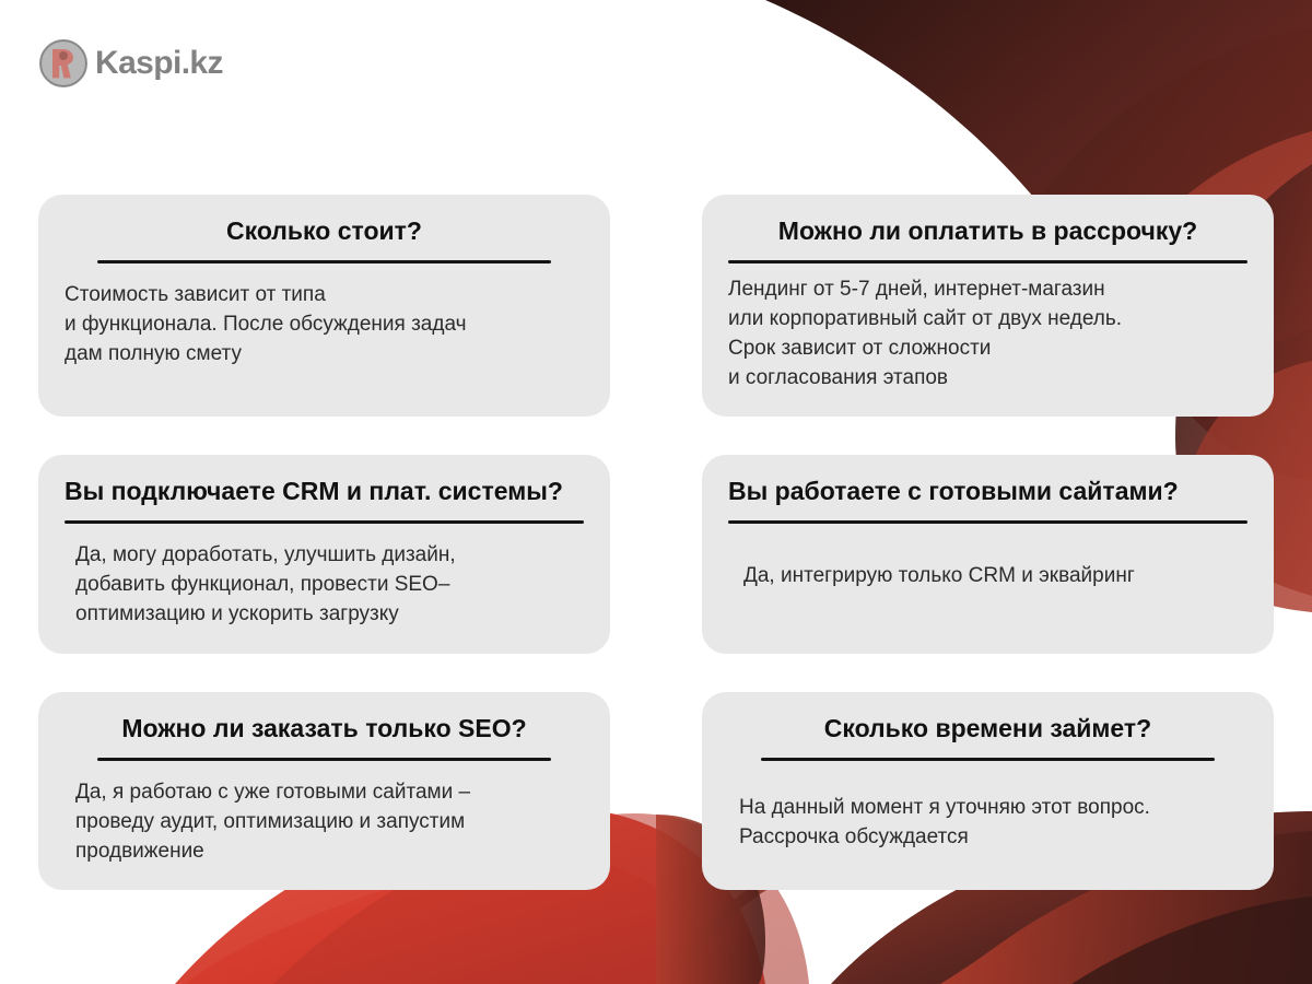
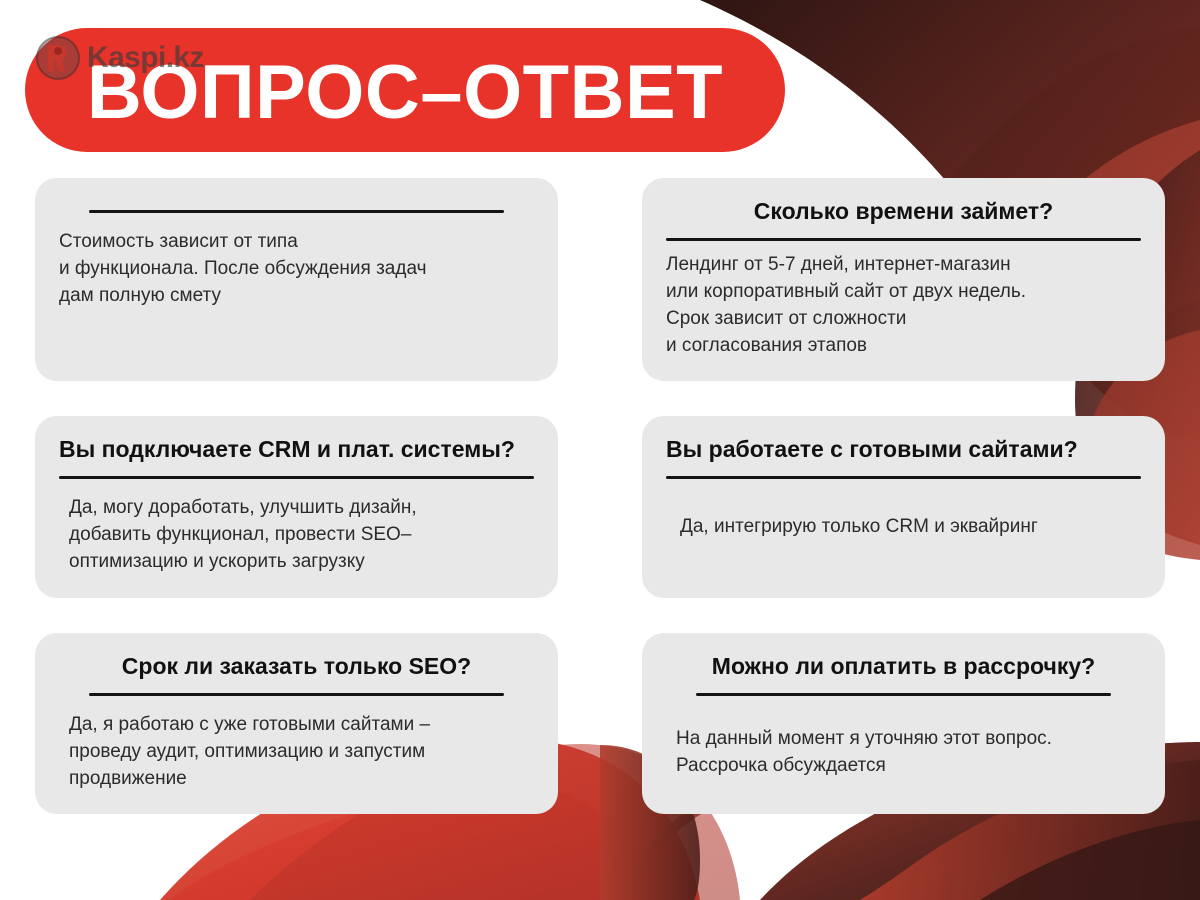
+ ВОПРОС–ОТВЕТ
  Kaspi.kz
- Сколько стоит?
  Стоимость зависит от типа
  и функционала. После обсуждения задач
  дам полную смету
- Можно ли оплатить в рассрочку?
+ Сколько времени займет?
  Лендинг от 5-7 дней, интернет-магазин
  или корпоративный сайт от двух недель.
  Срок зависит от сложности
  и согласования этапов
  Вы подключаете CRM и плат. системы?
  Да, могу доработать, улучшить дизайн,
  добавить функционал, провести SEO–
  оптимизацию и ускорить загрузку
  Вы работаете с готовыми сайтами?
  Да, интегрирую только CRM и эквайринг
- Можно ли заказать только SEO?
+ Срок ли заказать только SEO?
  Да, я работаю с уже готовыми сайтами –
  проведу аудит, оптимизацию и запустим
  продвижение
- Сколько времени займет?
+ Можно ли оплатить в рассрочку?
  На данный момент я уточняю этот вопрос.
  Рассрочка обсуждается
